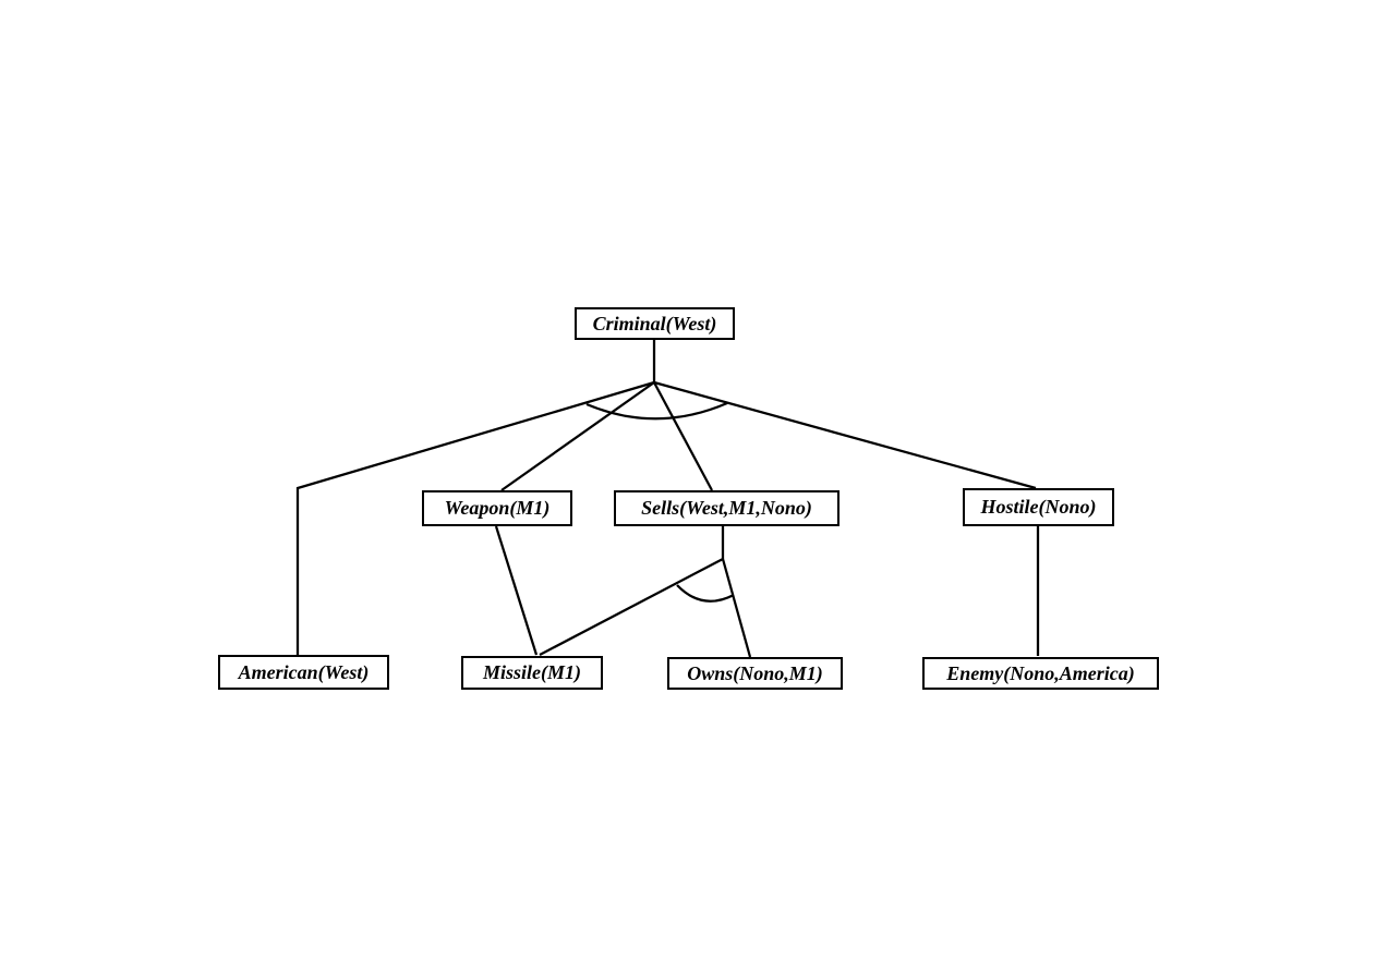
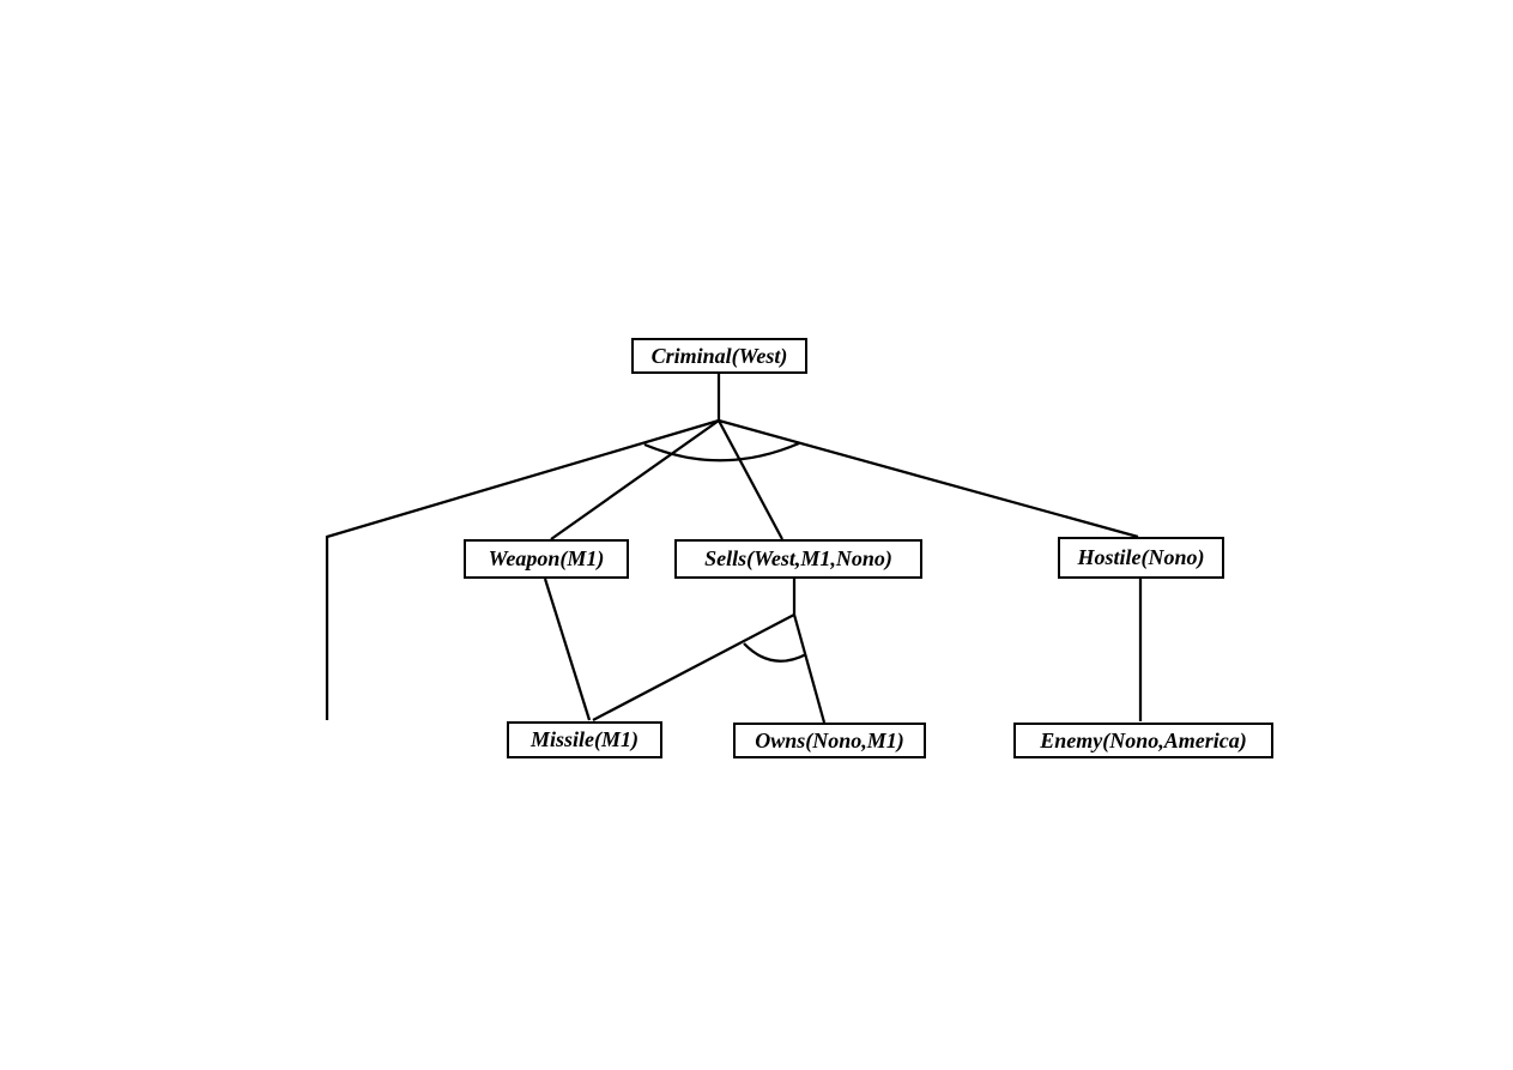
  Criminal(West)
  Weapon(M1)
  Sells(West,M1,Nono)
  Hostile(Nono)
- American(West)
  Missile(M1)
  Owns(Nono,M1)
  Enemy(Nono,America)
